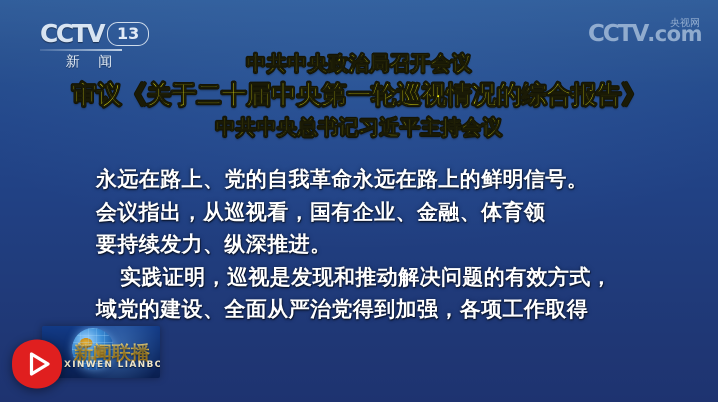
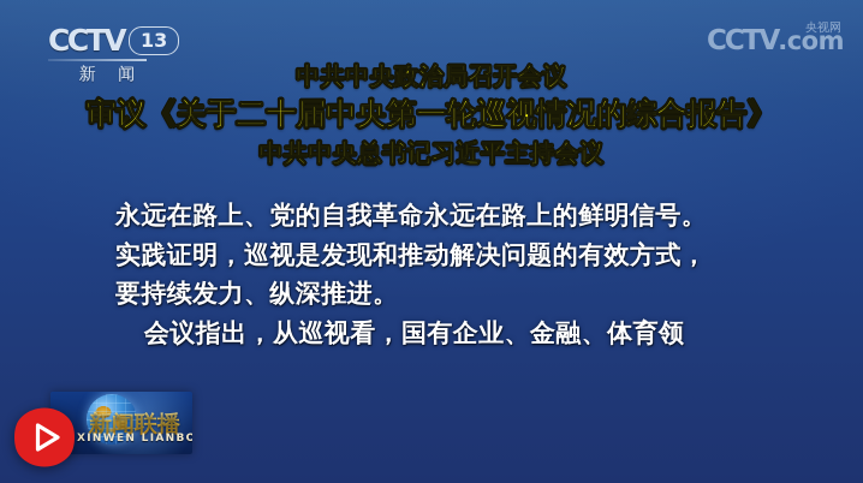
  CCTV
  13
  新 闻
  央视网
  CCTV.com
  中共中央政治局召开会议
  审议《关于二十届中央第一轮巡视情况的综合报告》
  中共中央总书记习近平主持会议
  永远在路上、党的自我革命永远在路上的鲜明信号。
- 会议指出，从巡视看，国有企业、金融、体育领
+ 实践证明，巡视是发现和推动解决问题的有效方式，
  要持续发力、纵深推进。
- 实践证明，巡视是发现和推动解决问题的有效方式，
+ 会议指出，从巡视看，国有企业、金融、体育领
- 域党的建设、全面从严治党得到加强，各项工作取得
  新闻联播
  XINWEN LIANBO
